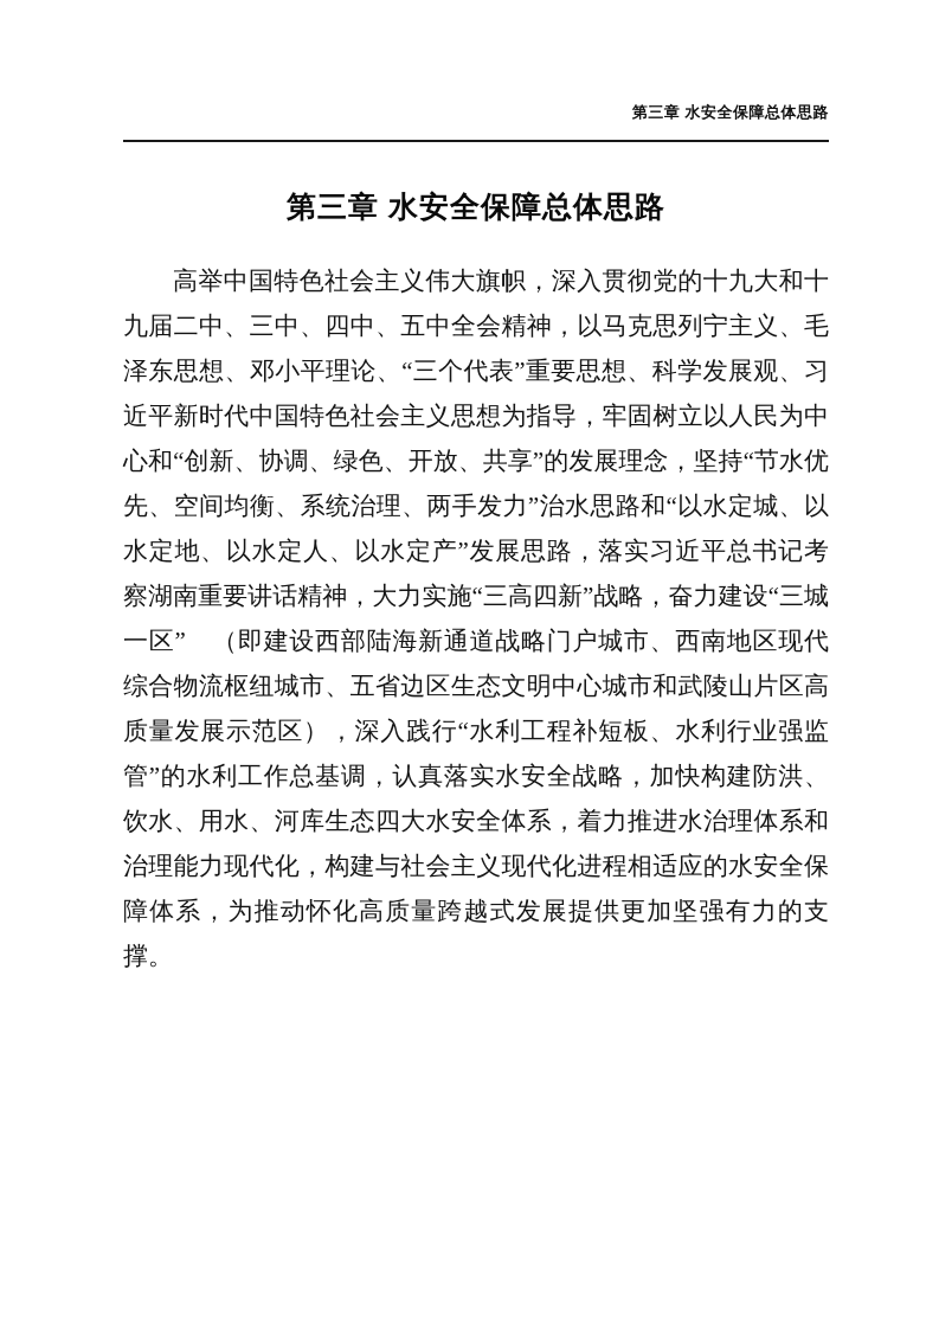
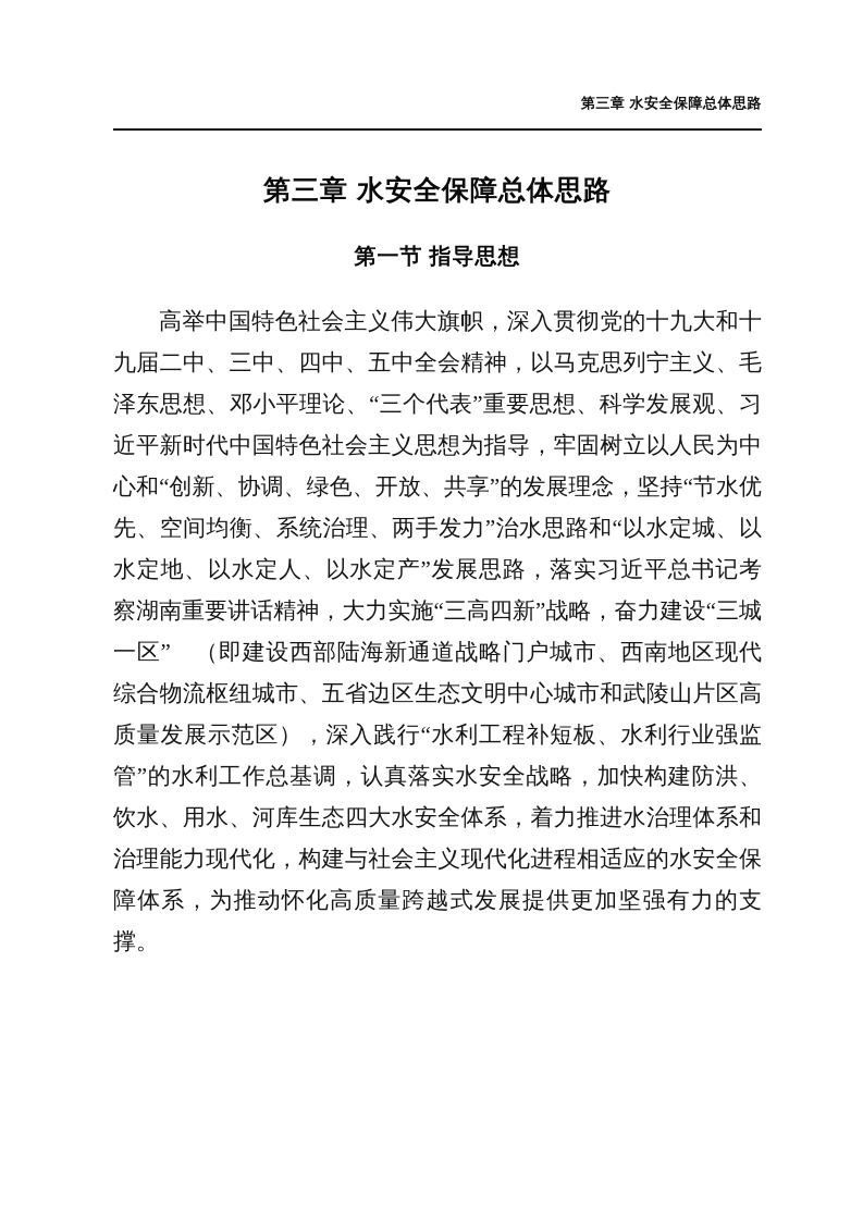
  第三章 水安全保障总体思路
  第三章 水安全保障总体思路
+ 第一节 指导思想
  高举中国特色社会主义伟大旗帜，深入贯彻党的十九大和十九届二中、三中、四中、五中全会精神，以马克思列宁主义、毛泽东思想、邓小平理论、“三个代表”重要思想、科学发展观、习近平新时代中国特色社会主义思想为指导，牢固树立以人民为中心和“创新、协调、绿色、开放、共享”的发展理念，坚持“节水优先、空间均衡、系统治理、两手发力”治水思路和“以水定城、以水定地、以水定人、以水定产”发展思路，落实习近平总书记考察湖南重要讲话精神，大力实施“三高四新”战略，奋力建设“三城一区” （即建设西部陆海新通道战略门户城市、西南地区现代综合物流枢纽城市、五省边区生态文明中心城市和武陵山片区高质量发展示范区），深入践行“水利工程补短板、水利行业强监管”的水利工作总基调，认真落实水安全战略，加快构建防洪、饮水、用水、河库生态四大水安全体系，着力推进水治理体系和治理能力现代化，构建与社会主义现代化进程相适应的水安全保障体系，为推动怀化高质量跨越式发展提供更加坚强有力的支撑。
